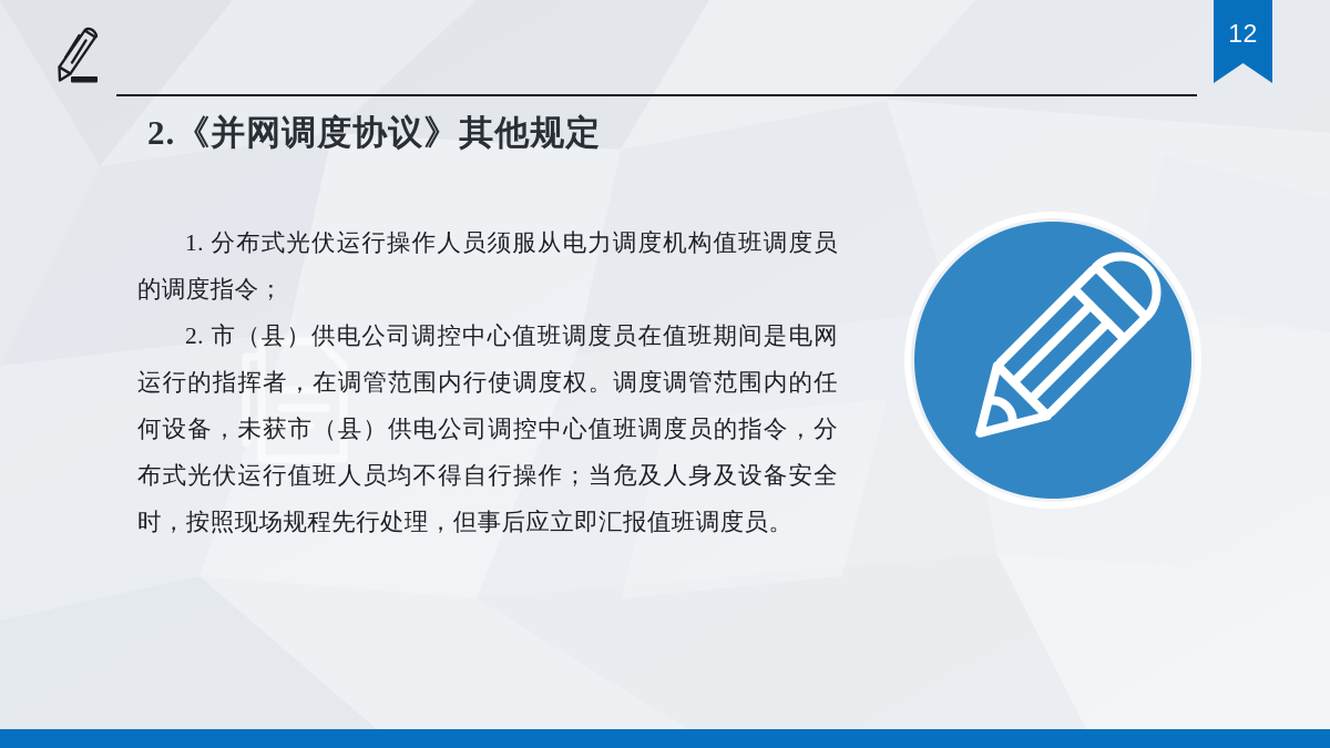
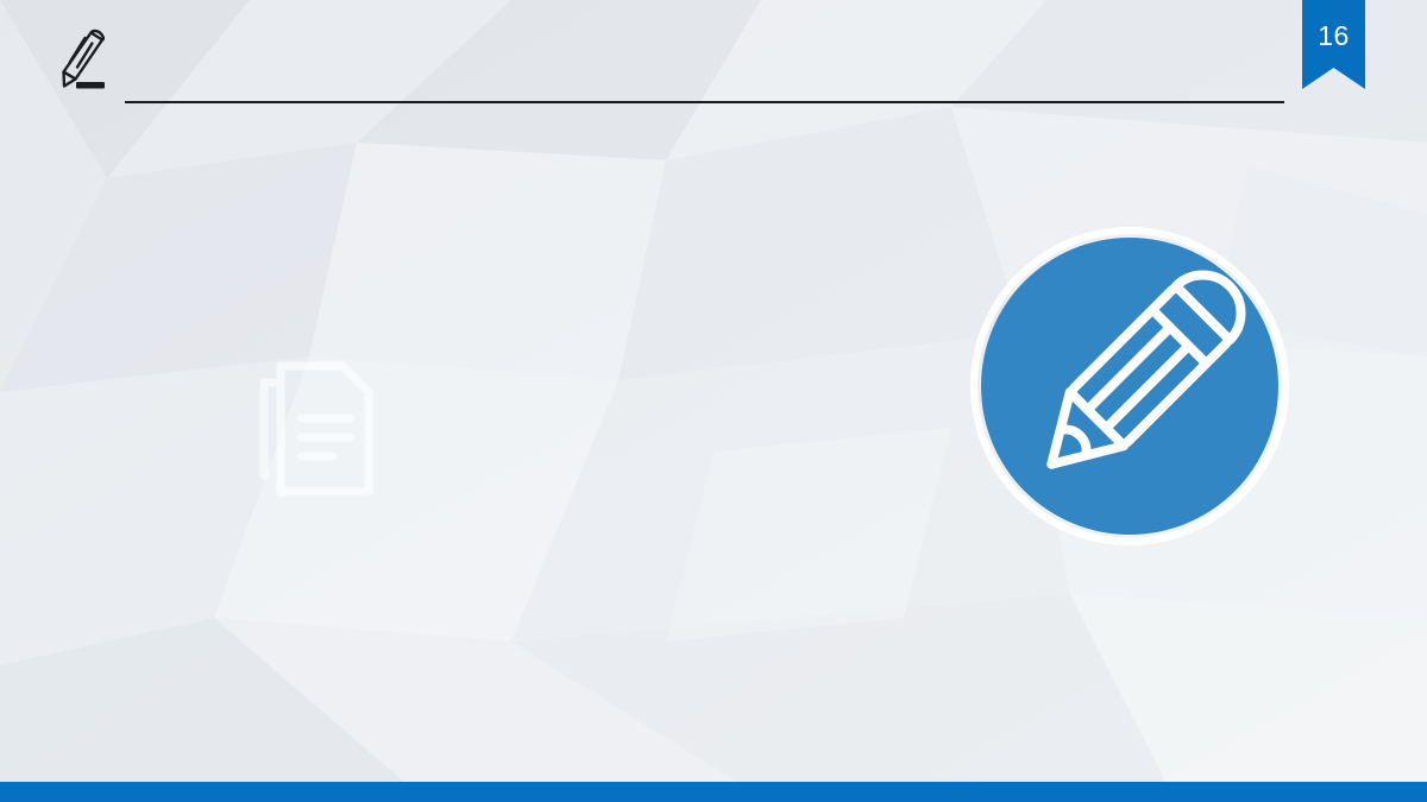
- 2.《并网调度协议》其他规定
- 1. 分布式光伏运行操作人员须服从电力调度机构值班调度员的调度指令；
- 2. 市（县）供电公司调控中心值班调度员在值班期间是电网运行的指挥者，在调管范围内行使调度权。调度调管范围内的任何设备，未获市（县）供电公司调控中心值班调度员的指令，分布式光伏运行值班人员均不得自行操作；当危及人身及设备安全时，按照现场规程先行处理，但事后应立即汇报值班调度员。
- 12
+ 16
